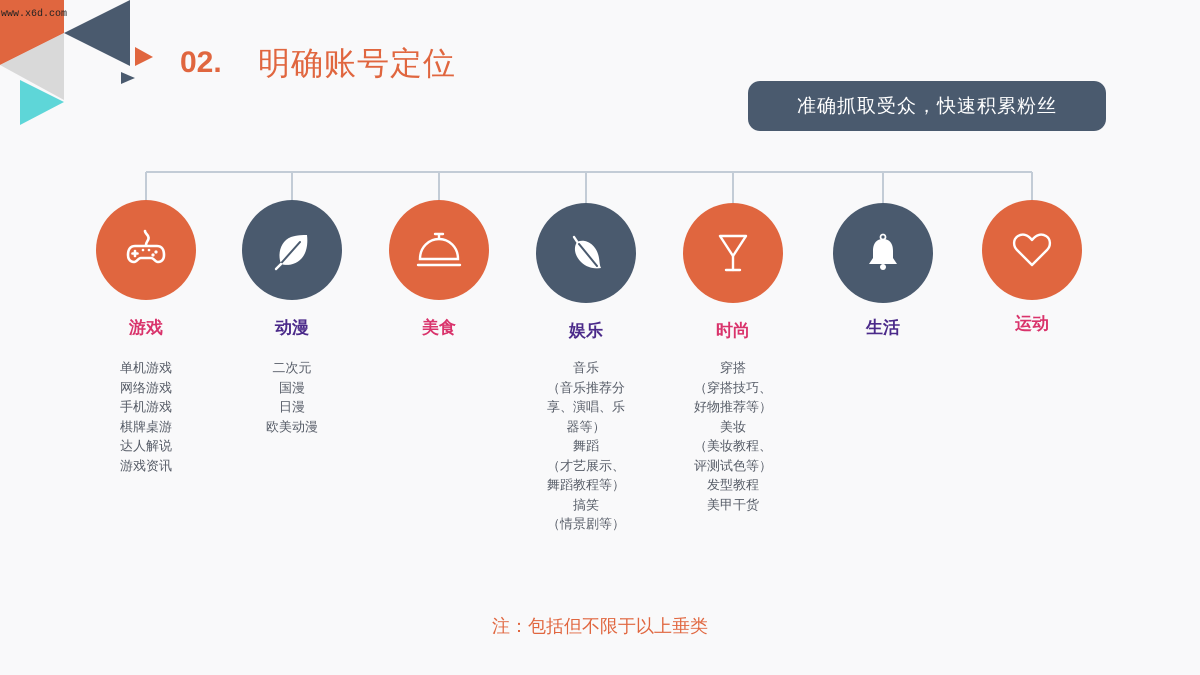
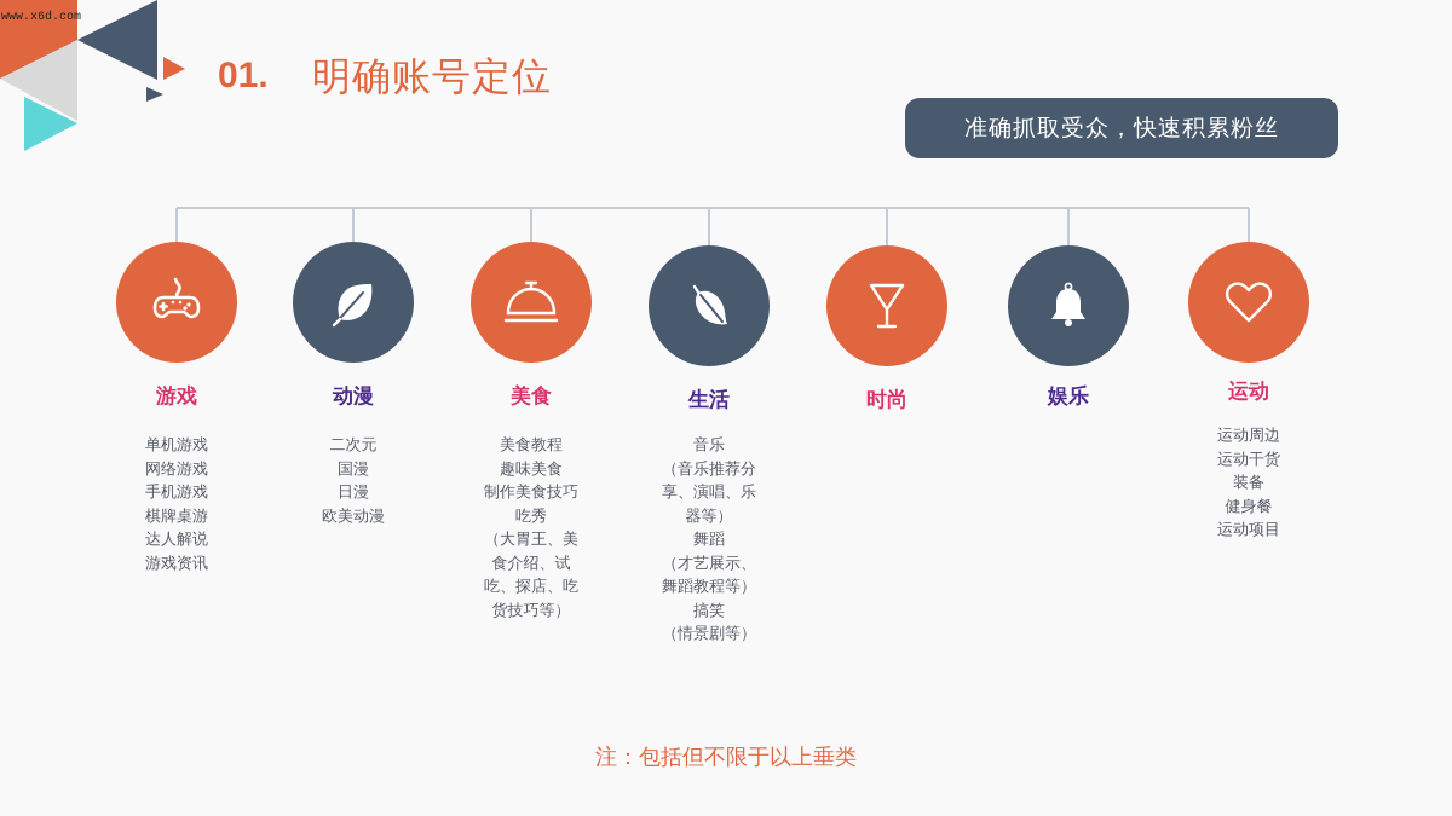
  www.x6d.com
- 02.
+ 01.
  明确账号定位
  准确抓取受众，快速积累粉丝
  游戏
  单机游戏
  网络游戏
  手机游戏
  棋牌桌游
  达人解说
  游戏资讯
  动漫
  二次元
  国漫
  日漫
  欧美动漫
  美食
+ 美食教程
+ 趣味美食
+ 制作美食技巧
+ 吃秀
+ （大胃王、美
+ 食介绍、试
+ 吃、探店、吃
+ 货技巧等）
- 娱乐
+ 生活
  音乐
  （音乐推荐分
  享、演唱、乐
  器等）
  舞蹈
  （才艺展示、
  舞蹈教程等）
  搞笑
  （情景剧等）
  时尚
- 穿搭
- （穿搭技巧、
- 好物推荐等）
- 美妆
- （美妆教程、
- 评测试色等）
- 发型教程
- 美甲干货
- 生活
+ 娱乐
  运动
+ 运动周边
+ 运动干货
+ 装备
+ 健身餐
+ 运动项目
  注：包括但不限于以上垂类
